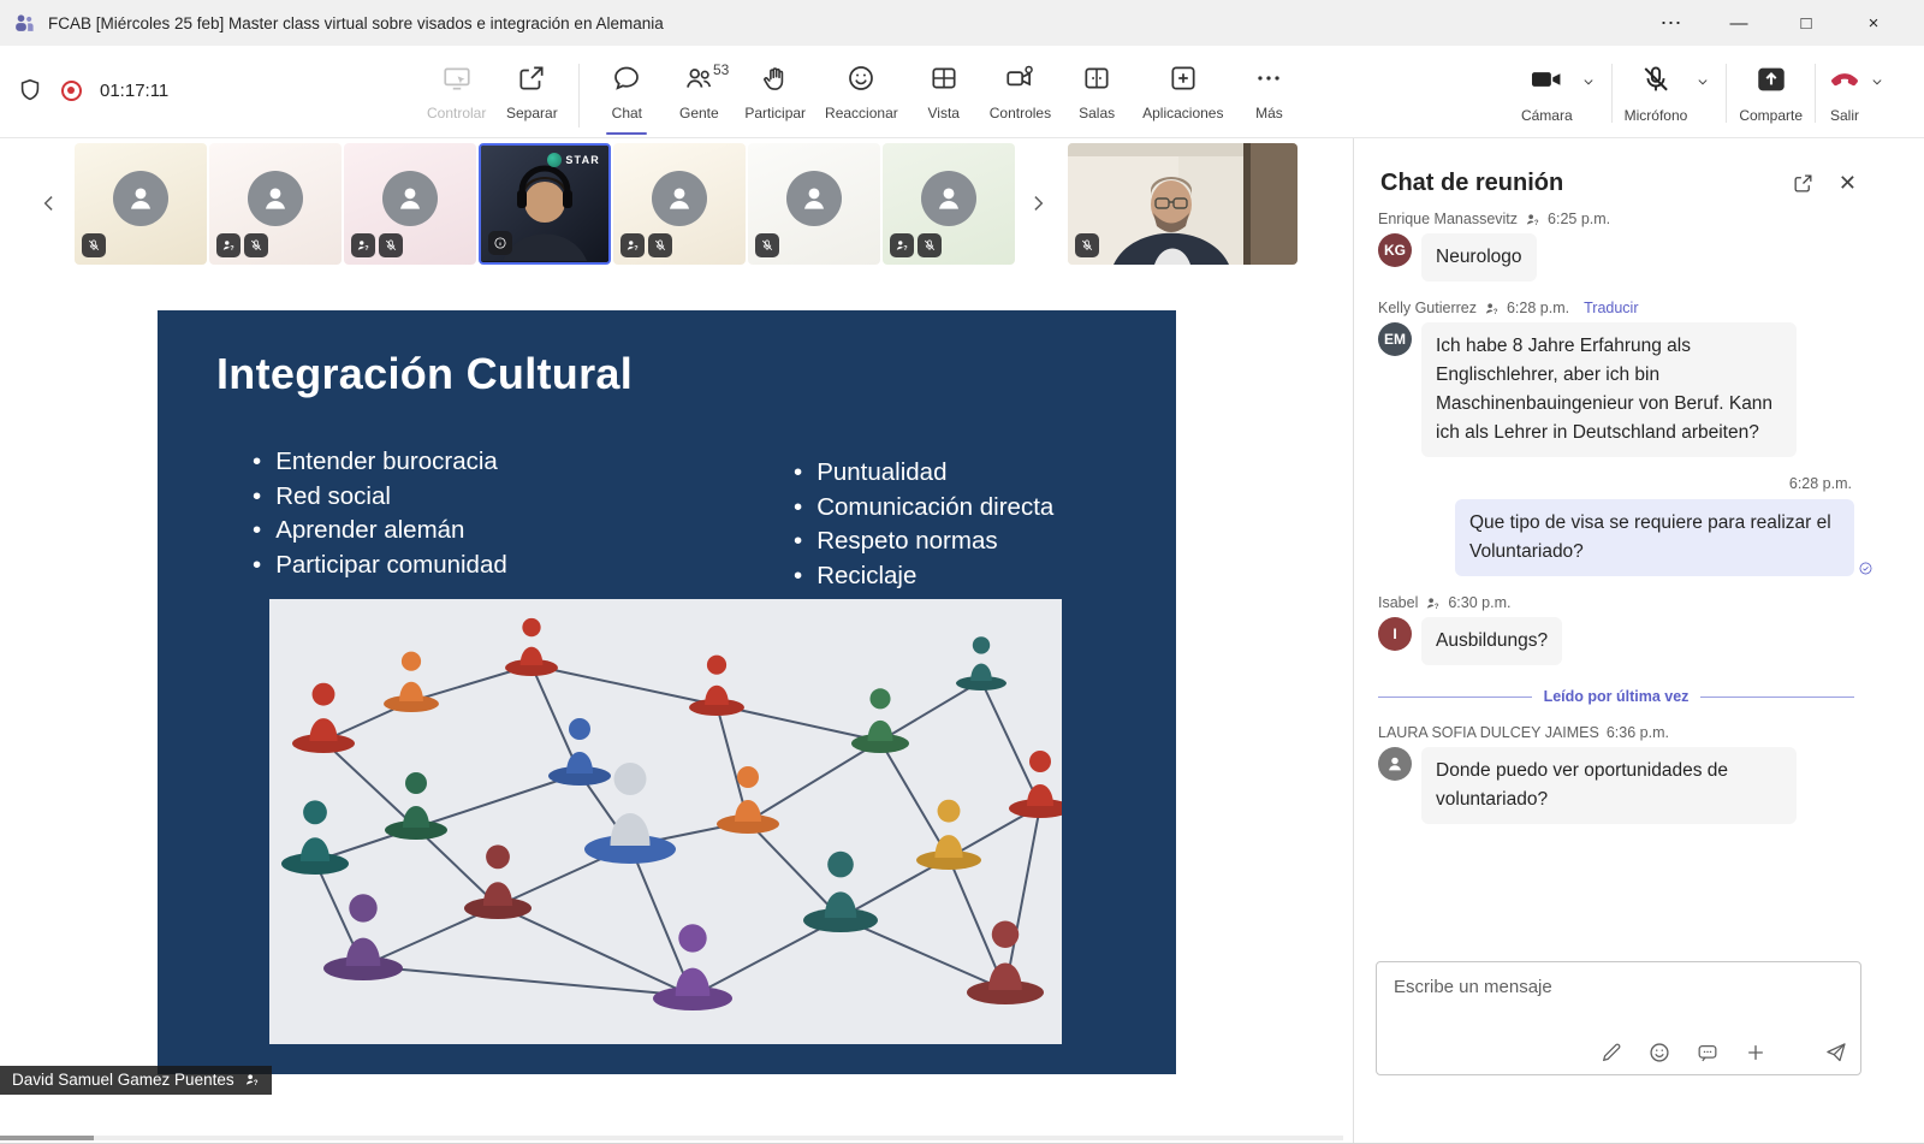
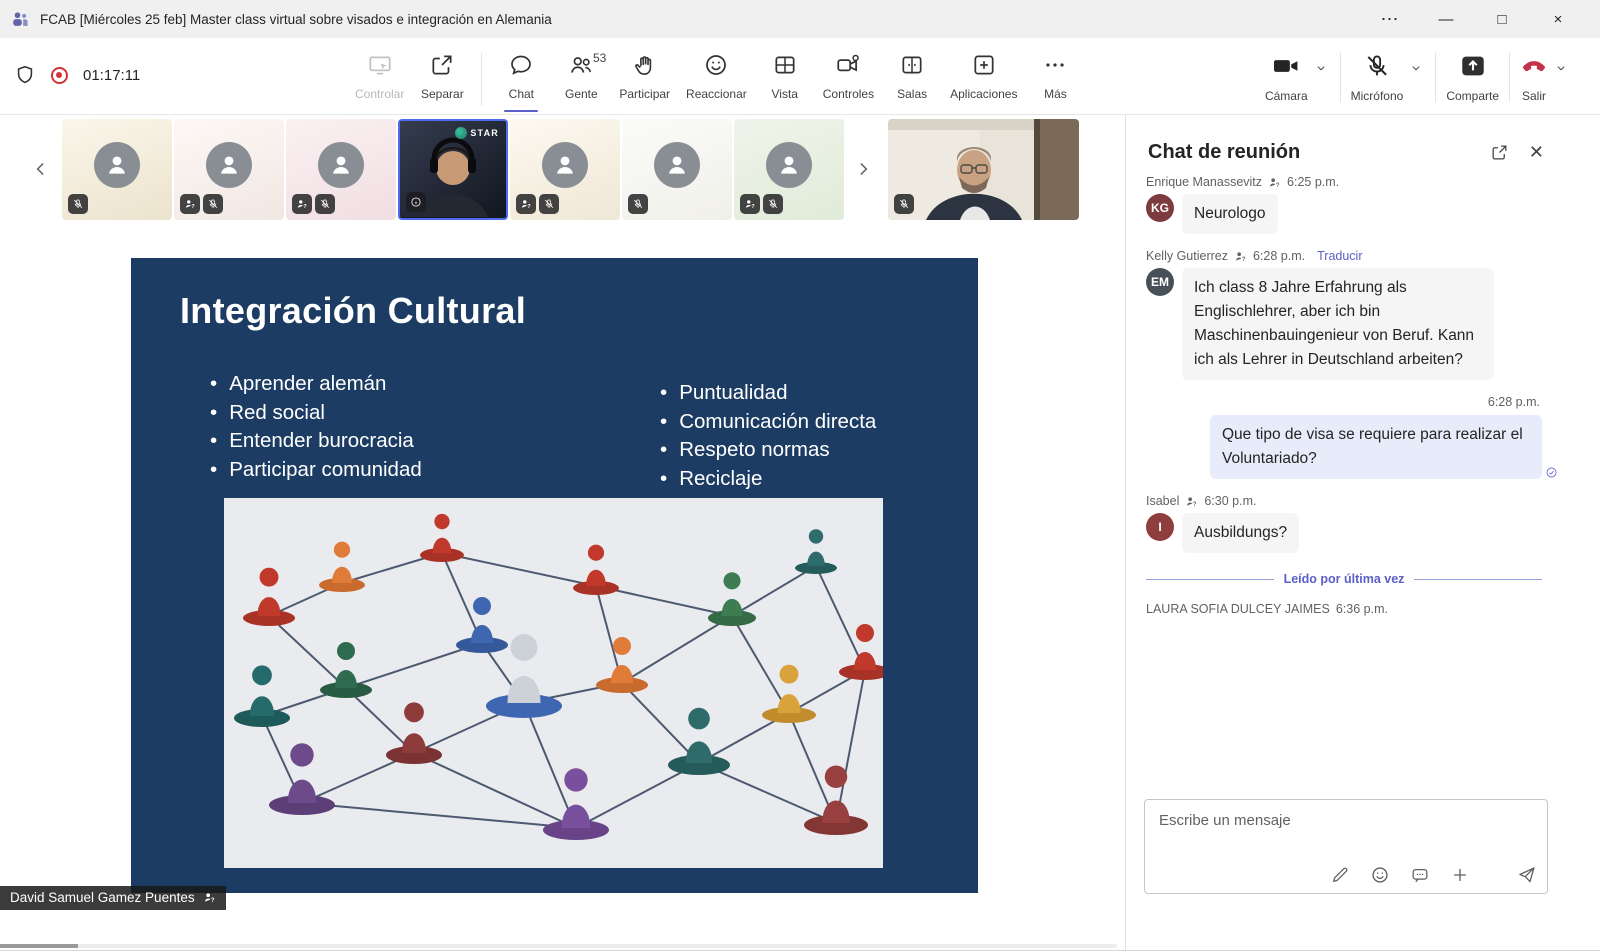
  FCAB [Miércoles 25 feb] Master class virtual sobre visados e integración en Alemania
  ⋯
  —
  □
  ×
  01:17:11
  Controlar
  Separar
  Chat
  53
  Gente
  Participar
  Reaccionar
  Vista
  Controles
  Salas
  Aplicaciones
  Más
  Cámara
  Micrófono
  Comparte
  Salir
  STAR
  Integración Cultural
- Entender burocracia
+ Aprender alemán
  Red social
- Aprender alemán
+ Entender burocracia
  Participar comunidad
  Puntualidad
  Comunicación directa
  Respeto normas
  Reciclaje
  David Samuel Gamez Puentes
  Chat de reunión
  ✕
  Enrique Manassevitz
  6:25 p.m.
  KG
  Neurologo
  Kelly Gutierrez
  6:28 p.m.
  Traducir
  EM
- Ich habe 8 Jahre Erfahrung als Englischlehrer, aber ich bin Maschinenbauingenieur von Beruf. Kann ich als Lehrer in Deutschland arbeiten?
+ Ich class 8 Jahre Erfahrung als Englischlehrer, aber ich bin Maschinenbauingenieur von Beruf. Kann ich als Lehrer in Deutschland arbeiten?
  6:28 p.m.
  Que tipo de visa se requiere para realizar el Voluntariado?
  Isabel
  6:30 p.m.
  I
  Ausbildungs?
  Leído por última vez
  LAURA SOFIA DULCEY JAIMES
  6:36 p.m.
- Donde puedo ver oportunidades de voluntariado?
  Escribe un mensaje
